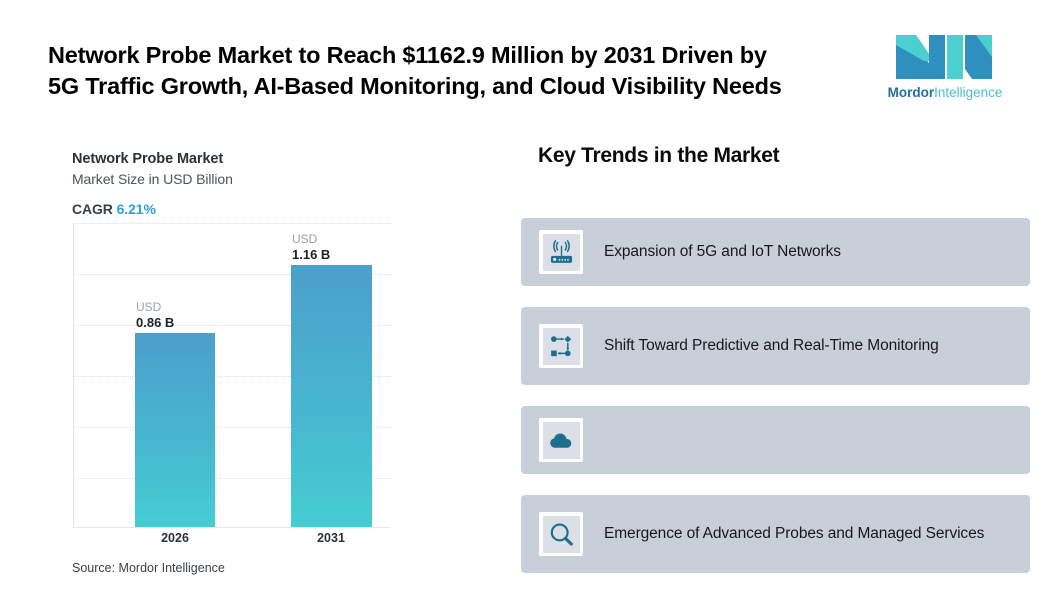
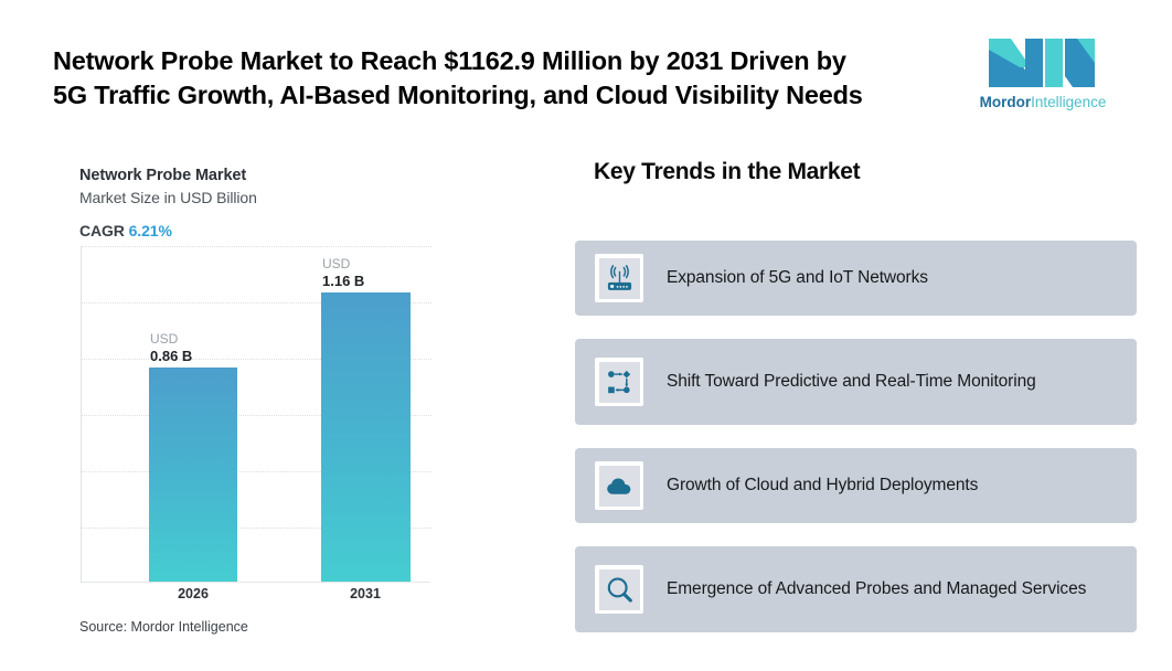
  Network Probe Market to Reach $1162.9 Million by 2031 Driven by
  5G Traffic Growth, AI-Based Monitoring, and Cloud Visibility Needs
  MordorIntelligence
  Network Probe Market
  Market Size in USD Billion
  CAGR 6.21%
  USD
  0.86 B
  USD
  1.16 B
  2026
  2031
  Source: Mordor Intelligence
  Key Trends in the Market
  Expansion of 5G and IoT Networks
  Shift Toward Predictive and Real-Time Monitoring
+ Growth of Cloud and Hybrid Deployments
  Emergence of Advanced Probes and Managed Services
